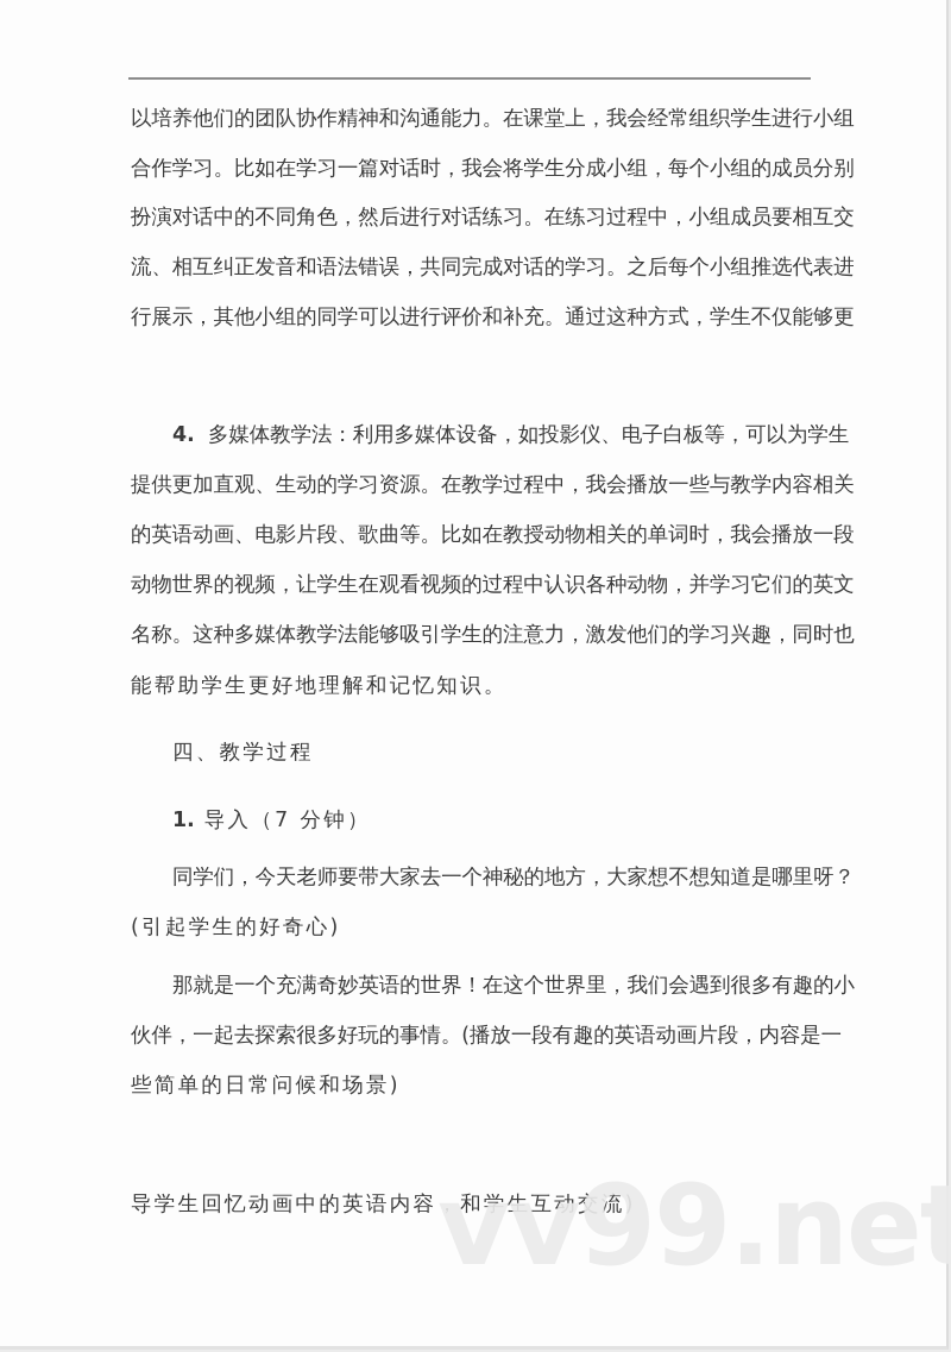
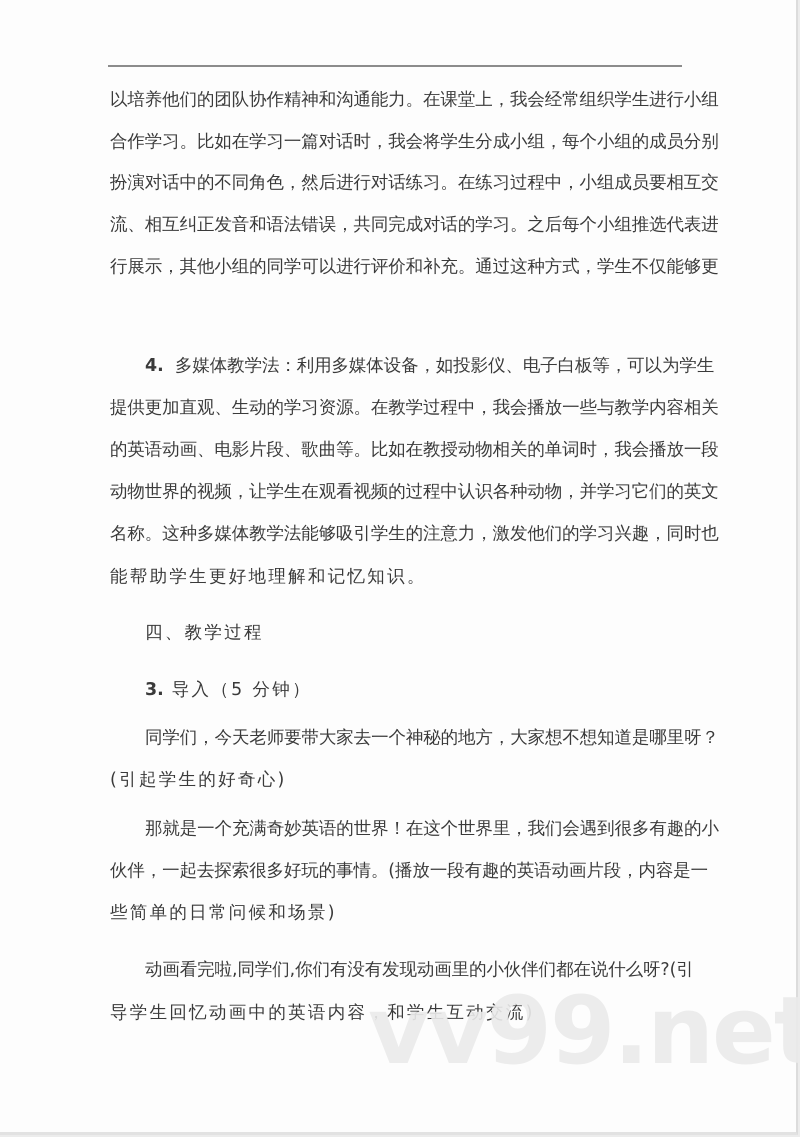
  以培养他们的团队协作精神和沟通能力。在课堂上，我会经常组织学生进行小组
  合作学习。比如在学习一篇对话时，我会将学生分成小组，每个小组的成员分别
  扮演对话中的不同角色，然后进行对话练习。在练习过程中，小组成员要相互交
  流、相互纠正发音和语法错误，共同完成对话的学习。之后每个小组推选代表进
  行展示，其他小组的同学可以进行评价和补充。通过这种方式，学生不仅能够更
  4.
  多媒体教学法：利用多媒体设备，如投影仪、电子白板等，可以为学生
  提供更加直观、生动的学习资源。在教学过程中，我会播放一些与教学内容相关
  的英语动画、电影片段、歌曲等。比如在教授动物相关的单词时，我会播放一段
  动物世界的视频，让学生在观看视频的过程中认识各种动物，并学习它们的英文
  名称。这种多媒体教学法能够吸引学生的注意力，激发他们的学习兴趣，同时也
  能帮助学生更好地理解和记忆知识。
  四、教学过程
- 1.
+ 3.
- 导入（7 分钟）
+ 导入（5 分钟）
  同学们，今天老师要带大家去一个神秘的地方，大家想不想知道是哪里呀？
  (引起学生的好奇心)
  那就是一个充满奇妙英语的世界！在这个世界里，我们会遇到很多有趣的小
  伙伴，一起去探索很多好玩的事情。(播放一段有趣的英语动画片段，内容是一
  些简单的日常问候和场景)
+ 动画看完啦,同学们,你们有没有发现动画里的小伙伴们都在说什么呀?(引
  导学生回忆动画中的英语内容，和学生互动交流)
  vv99.net
